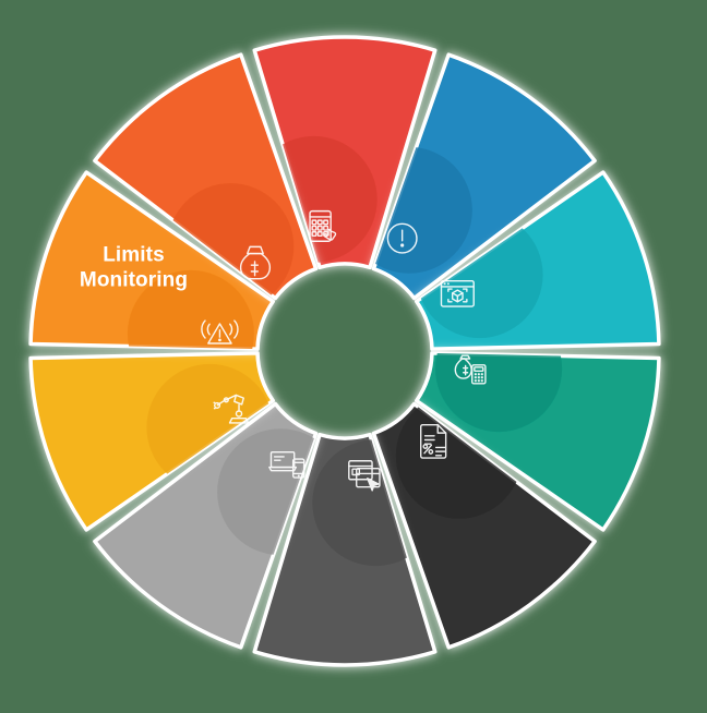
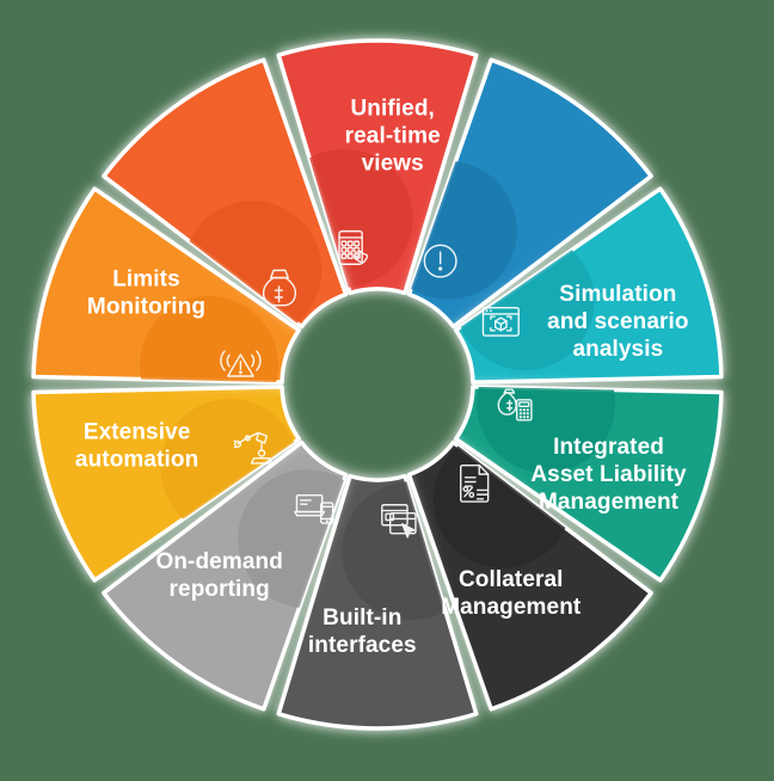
+ Unified, real-time views
+ Simulation and scenario analysis
+ Integrated Asset Liability Management
+ Collateral Management
+ Built-in interfaces
+ On-demand reporting
+ Extensive automation
  Limits Monitoring
